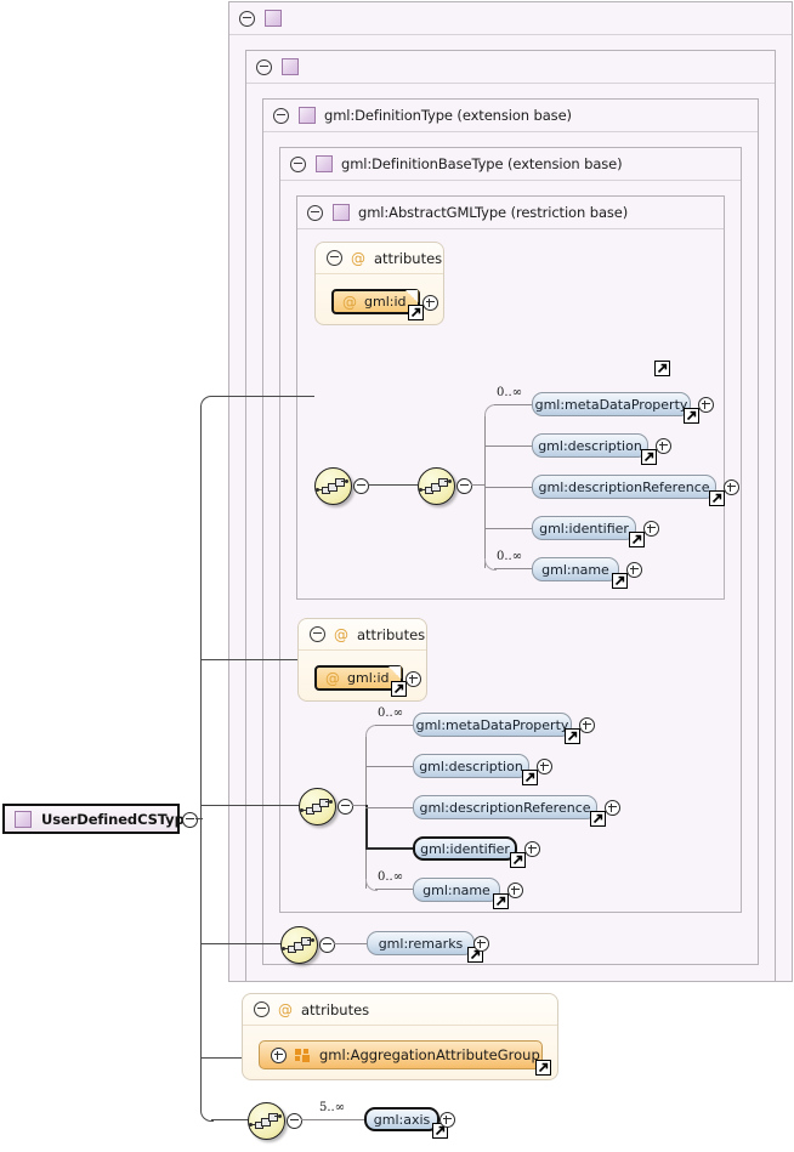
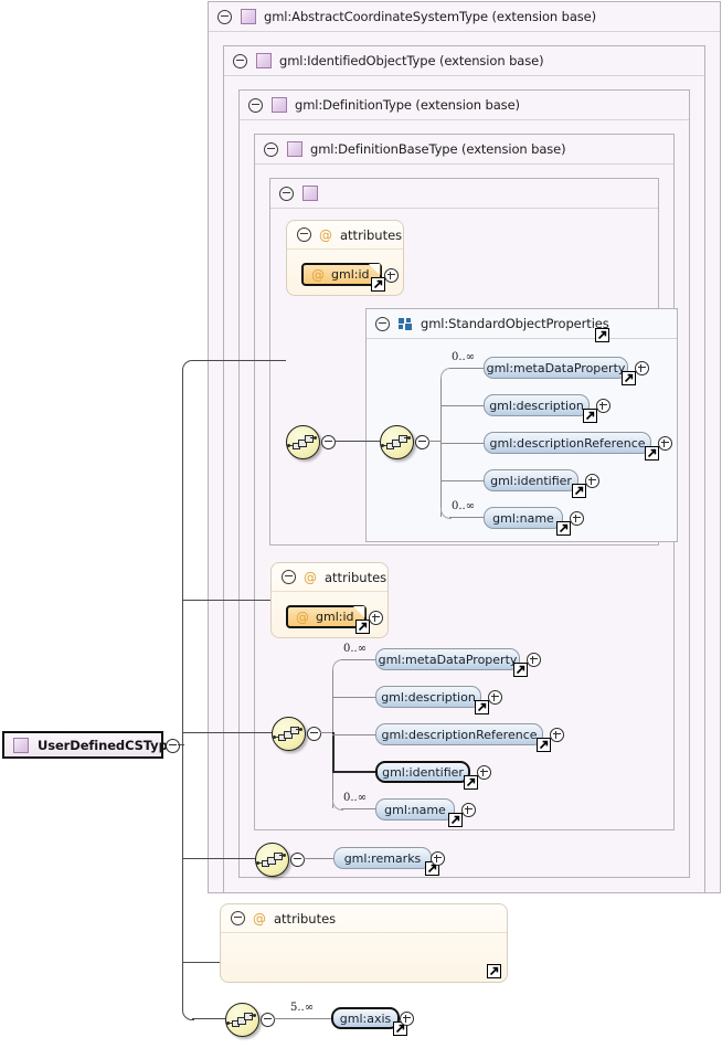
+ gml:AbstractCoordinateSystemType (extension base)
+ gml:IdentifiedObjectType (extension base)
  gml:DefinitionType (extension base)
  gml:DefinitionBaseType (extension base)
- gml:AbstractGMLType (restriction base)
  UserDefinedCSTyp
  @
  attributes
  @
  gml:id
+ gml:StandardObjectProperties
  0..∞
  gml:metaDataProperty
  gml:description
  gml:descriptionReference
  gml:identifier
  0..∞
  gml:name
  @
  attributes
  @
  gml:id
  0..∞
  gml:metaDataProperty
  gml:description
  gml:descriptionReference
  gml:identifier
  0..∞
  gml:name
  gml:remarks
  @
  attributes
- gml:AggregationAttributeGroup
  5..∞
  gml:axis
